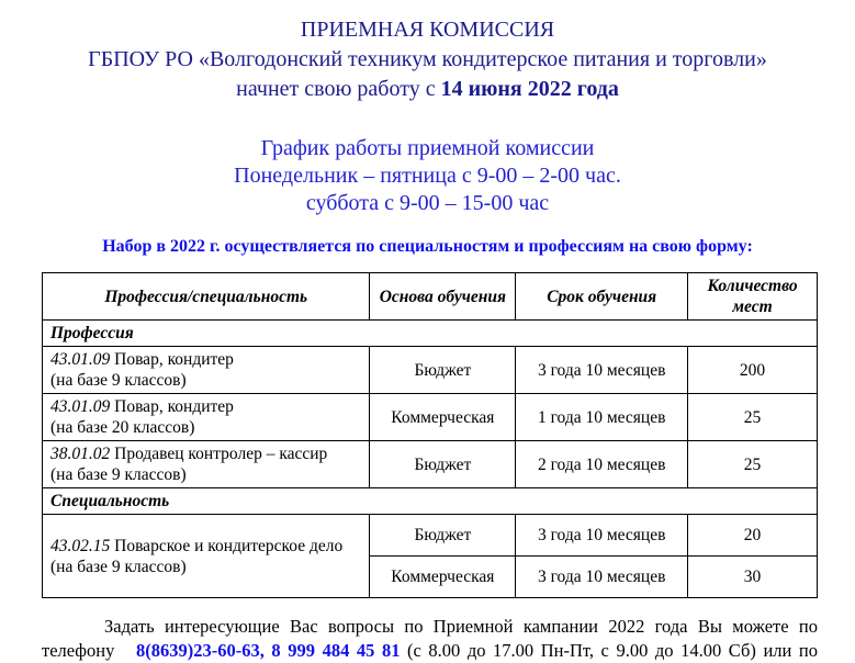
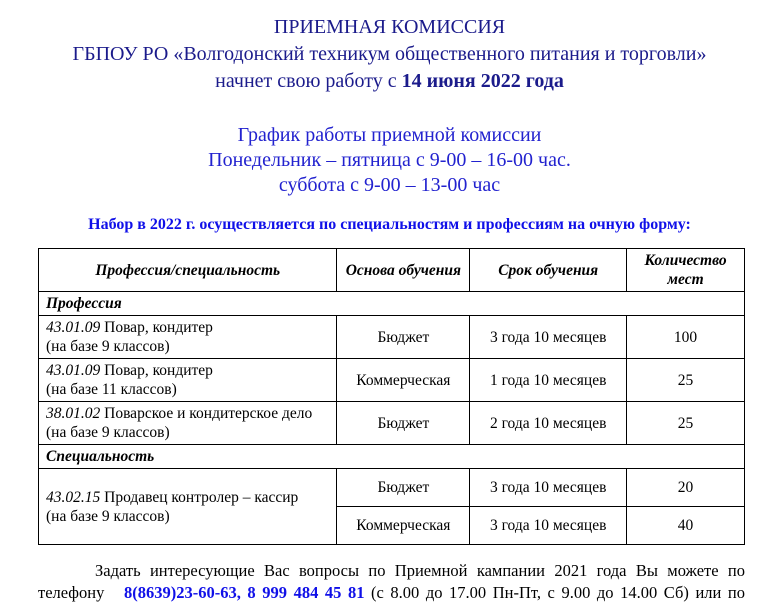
  ПРИЕМНАЯ КОМИССИЯ
- ГБПОУ РО «Волгодонский техникум кондитерское питания и торговли»
+ ГБПОУ РО «Волгодонский техникум общественного питания и торговли»
  начнет свою работу с 14 июня 2022 года
  График работы приемной комиссии
- Понедельник – пятница с 9-00 – 2-00 час.
+ Понедельник – пятница с 9-00 – 16-00 час.
- суббота с 9-00 – 15-00 час
+ суббота с 9-00 – 13-00 час
- Набор в 2022 г. осуществляется по специальностям и профессиям на свою форму:
+ Набор в 2022 г. осуществляется по специальностям и профессиям на очную форму:
  Профессия/специальность	Основа обучения	Срок обучения	Количество мест
  Профессия
- 43.01.09 Повар, кондитер(на базе 9 классов)	Бюджет	3 года 10 месяцев	200
+ 43.01.09 Повар, кондитер(на базе 9 классов)	Бюджет	3 года 10 месяцев	100
- 43.01.09 Повар, кондитер(на базе 20 классов)	Коммерческая	1 года 10 месяцев	25
+ 43.01.09 Повар, кондитер(на базе 11 классов)	Коммерческая	1 года 10 месяцев	25
- 38.01.02 Продавец контролер – кассир(на базе 9 классов)	Бюджет	2 года 10 месяцев	25
+ 38.01.02 Поварское и кондитерское дело(на базе 9 классов)	Бюджет	2 года 10 месяцев	25
  Специальность
- 43.02.15 Поварское и кондитерское дело(на базе 9 классов)	Бюджет	3 года 10 месяцев	20
+ 43.02.15 Продавец контролер – кассир(на базе 9 классов)	Бюджет	3 года 10 месяцев	20
- Коммерческая	3 года 10 месяцев	30
+ Коммерческая	3 года 10 месяцев	40
- Задать интересующие Вас вопросы по Приемной кампании 2022 года Вы можете по телефону 8(8639)23-60-63, 8 999 484 45 81 (с 8.00 до 17.00 Пн-Пт, с 9.00 до 14.00 Сб) или по
+ Задать интересующие Вас вопросы по Приемной кампании 2021 года Вы можете по телефону 8(8639)23-60-63, 8 999 484 45 81 (с 8.00 до 17.00 Пн-Пт, с 9.00 до 14.00 Сб) или по
